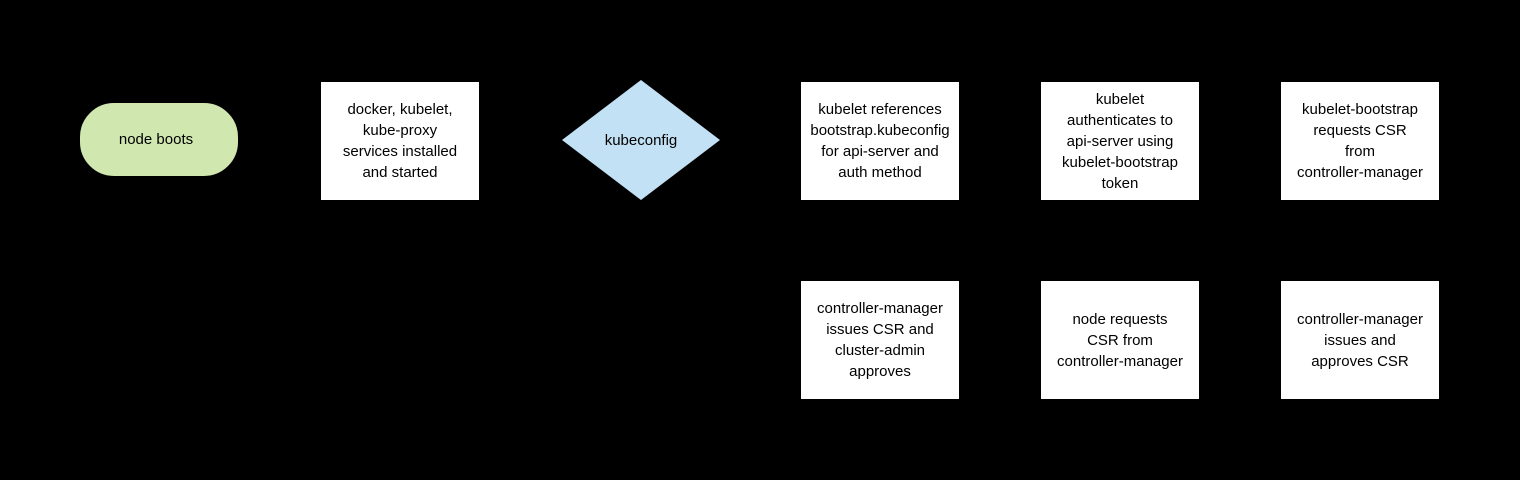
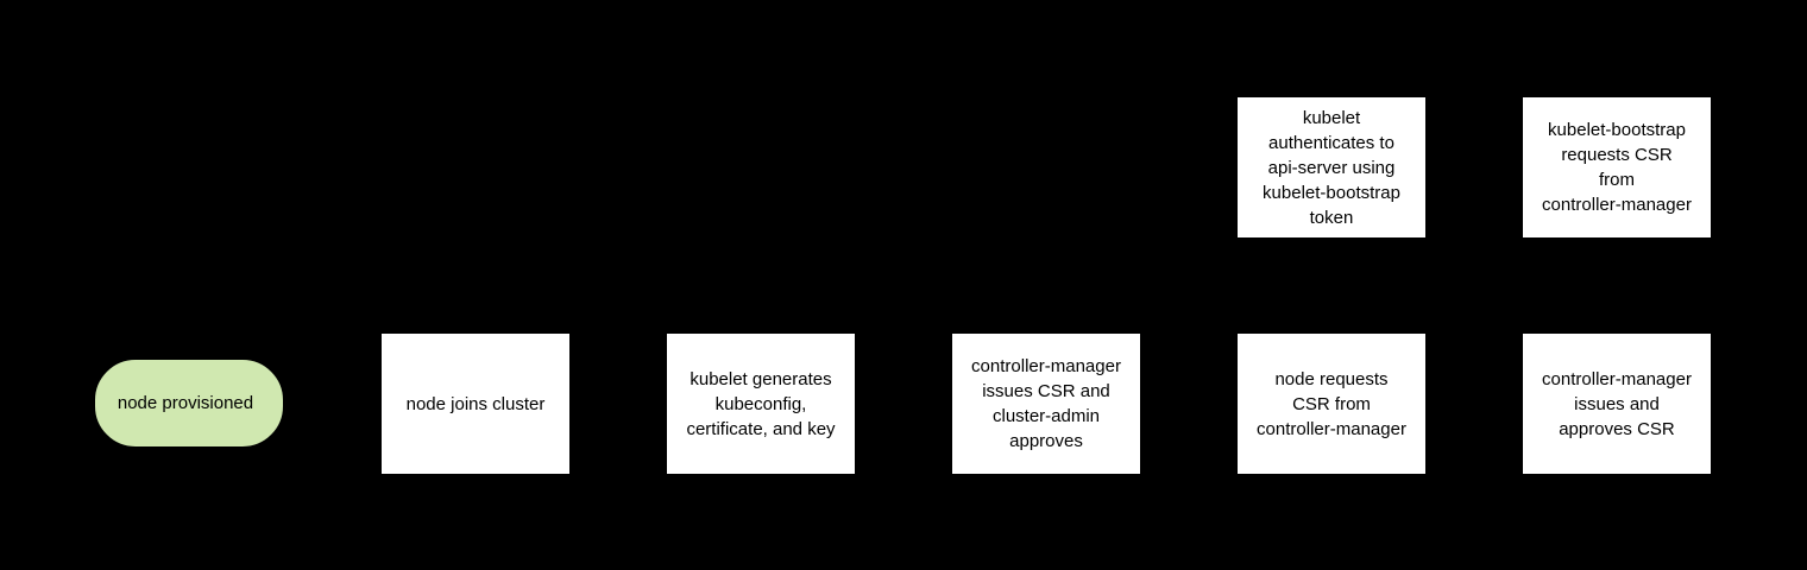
- node boots
- docker, kubelet,
- kube-proxy
- services installed
- and started
- kubeconfig
- kubelet references
- bootstrap.kubeconfig
- for api-server and
- auth method
  kubelet
  authenticates to
  api-server using
  kubelet-bootstrap
  token
  kubelet-bootstrap
  requests CSR
  from
  controller-manager
+ node provisioned
+ node joins cluster
+ kubelet generates
+ kubeconfig,
+ certificate, and key
  controller-manager
  issues CSR and
  cluster-admin
  approves
  node requests
  CSR from
  controller-manager
  controller-manager
  issues and
  approves CSR
